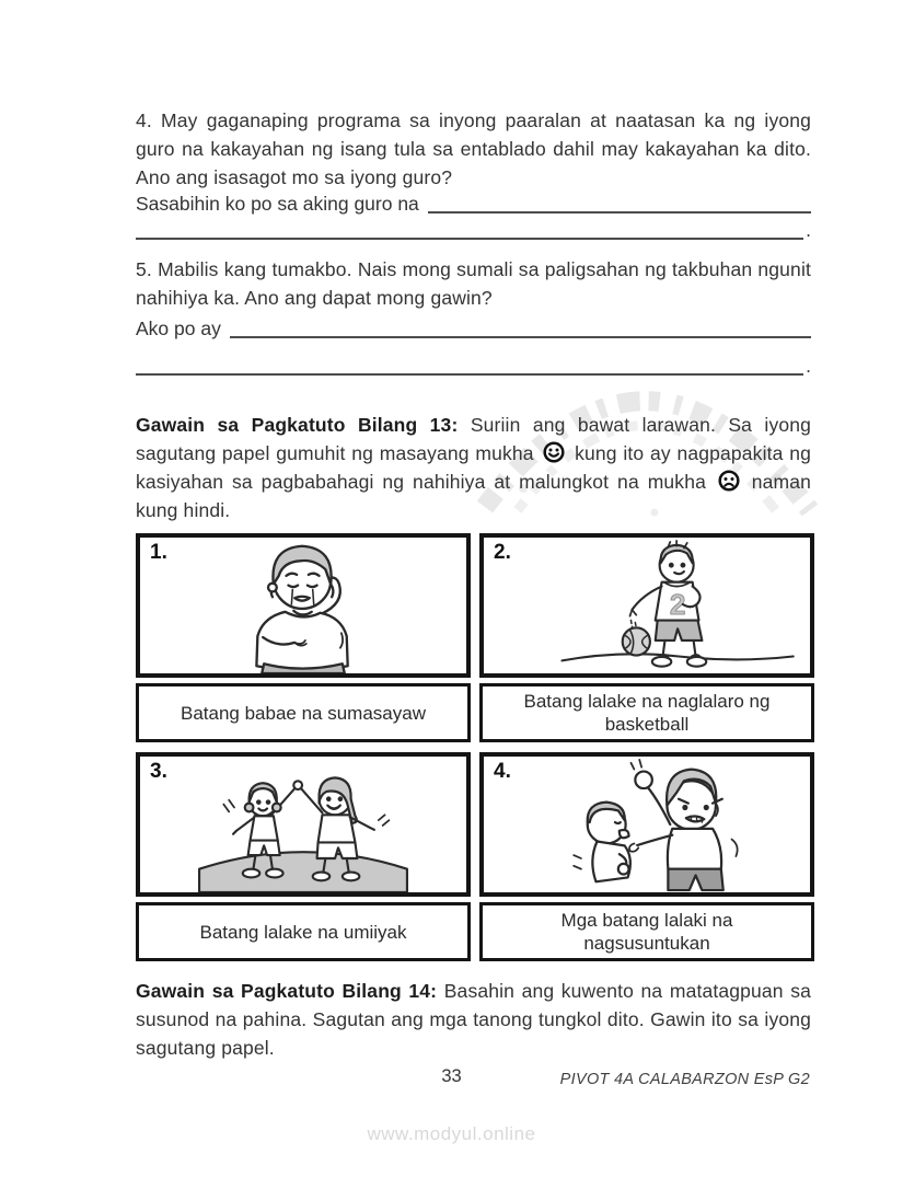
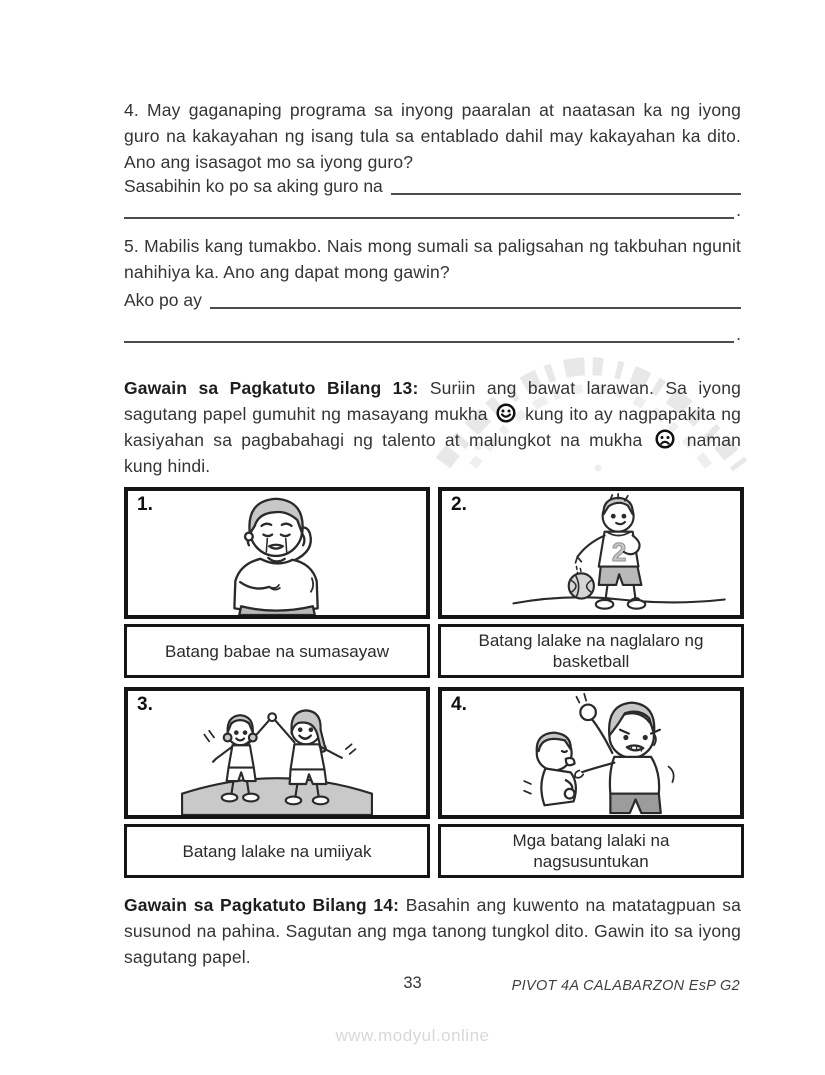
  4. May gaganaping programa sa inyong paaralan at naatasan ka ng iyong guro na kakayahan ng isang tula sa entablado dahil may kakayahan ka dito. Ano ang isasagot mo sa iyong guro?
  Sasabihin ko po sa aking guro na
  .
  5. Mabilis kang tumakbo. Nais mong sumali sa paligsahan ng takbuhan ngunit nahihiya ka. Ano ang dapat mong gawin?
  Ako po ay
  .
- Gawain sa Pagkatuto Bilang 13: Suriin ang bawat larawan. Sa iyong sagutang papel gumuhit ng masayang mukha kung ito ay nagpapakita ng kasiyahan sa pagbabahagi ng nahihiya at malungkot na mukha naman kung hindi.
+ Gawain sa Pagkatuto Bilang 13: Suriin ang bawat larawan. Sa iyong sagutang papel gumuhit ng masayang mukha kung ito ay nagpapakita ng kasiyahan sa pagbabahagi ng talento at malungkot na mukha naman kung hindi.
  1.
  Batang babae na sumasayaw
  2.
  2
  Batang lalake na naglalaro ng basketball
  3.
  Batang lalake na umiiyak
  4.
  Mga batang lalaki na nagsusuntukan
  Gawain sa Pagkatuto Bilang 14: Basahin ang kuwento na matatagpuan sa susunod na pahina. Sagutan ang mga tanong tungkol dito. Gawin ito sa iyong sagutang papel.
  33
  PIVOT 4A CALABARZON EsP G2
  www.modyul.online
